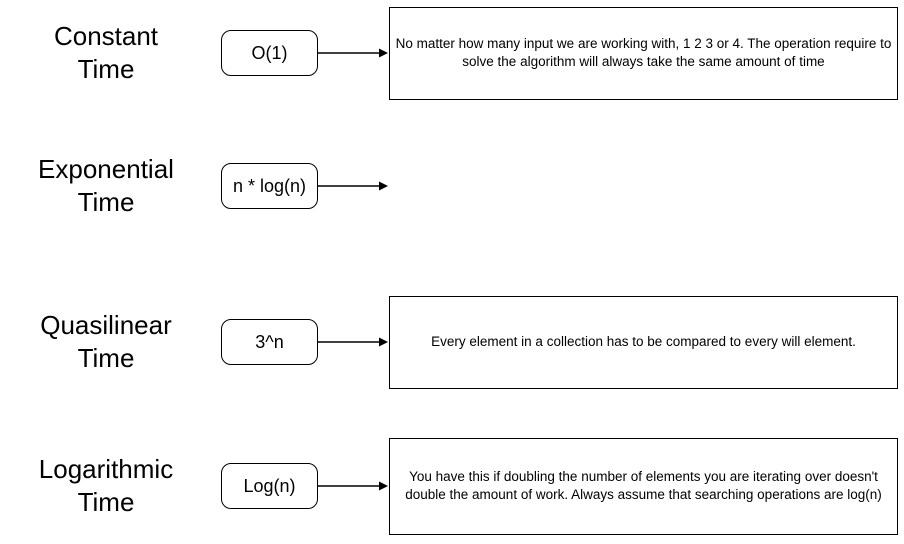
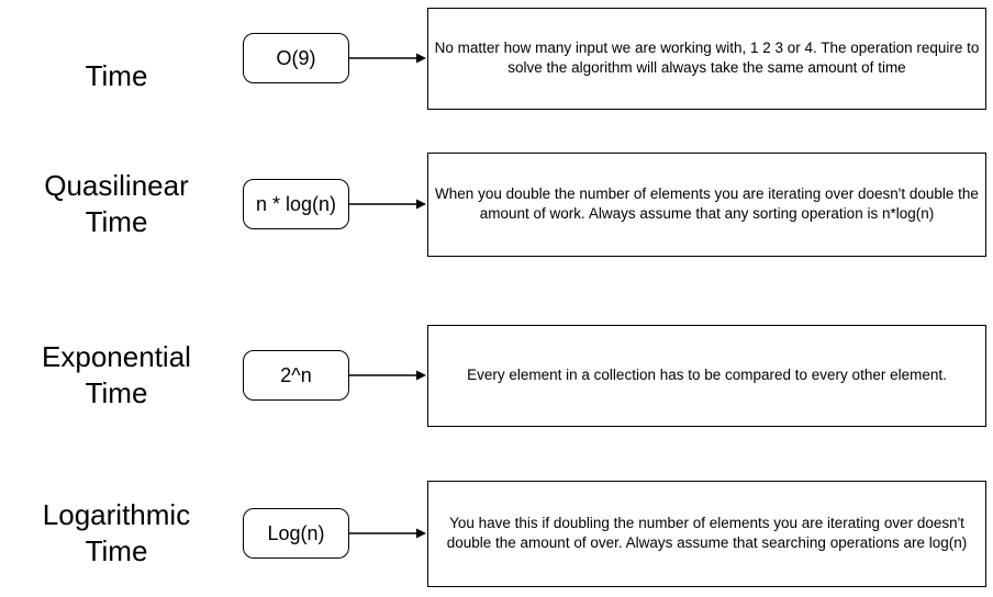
- Constant
  Time
- O(1)
+ O(9)
  No matter how many input we are working with, 1 2 3 or 4. The operation require to solve the algorithm will always take the same amount of time
- Exponential
+ Quasilinear
  Time
  n * log(n)
+ When you double the number of elements you are iterating over doesn't double the amount of work. Always assume that any sorting operation is n*log(n)
- Quasilinear
+ Exponential
  Time
- 3^n
+ 2^n
- Every element in a collection has to be compared to every will element.
+ Every element in a collection has to be compared to every other element.
  Logarithmic
  Time
  Log(n)
- You have this if doubling the number of elements you are iterating over doesn't double the amount of work. Always assume that searching operations are log(n)
+ You have this if doubling the number of elements you are iterating over doesn't double the amount of over. Always assume that searching operations are log(n)
